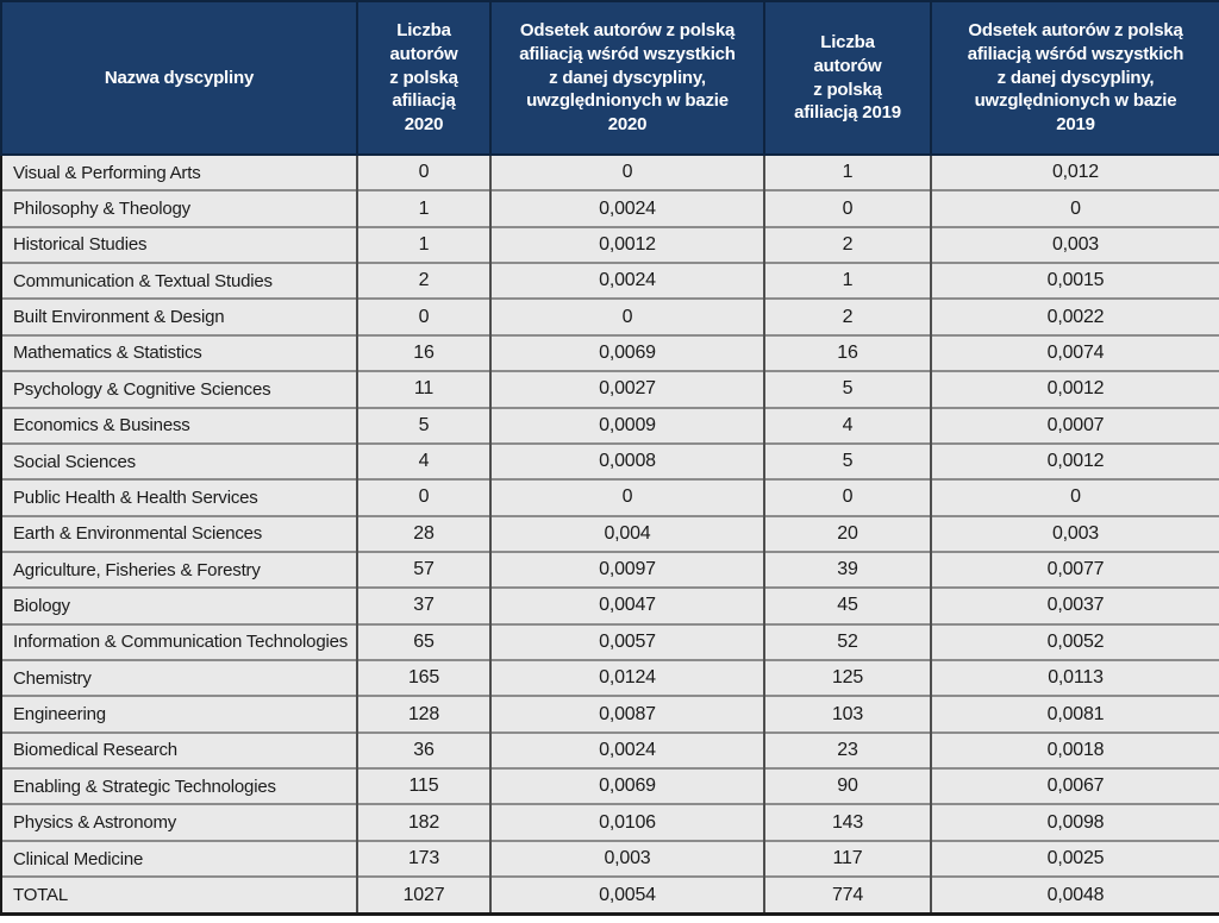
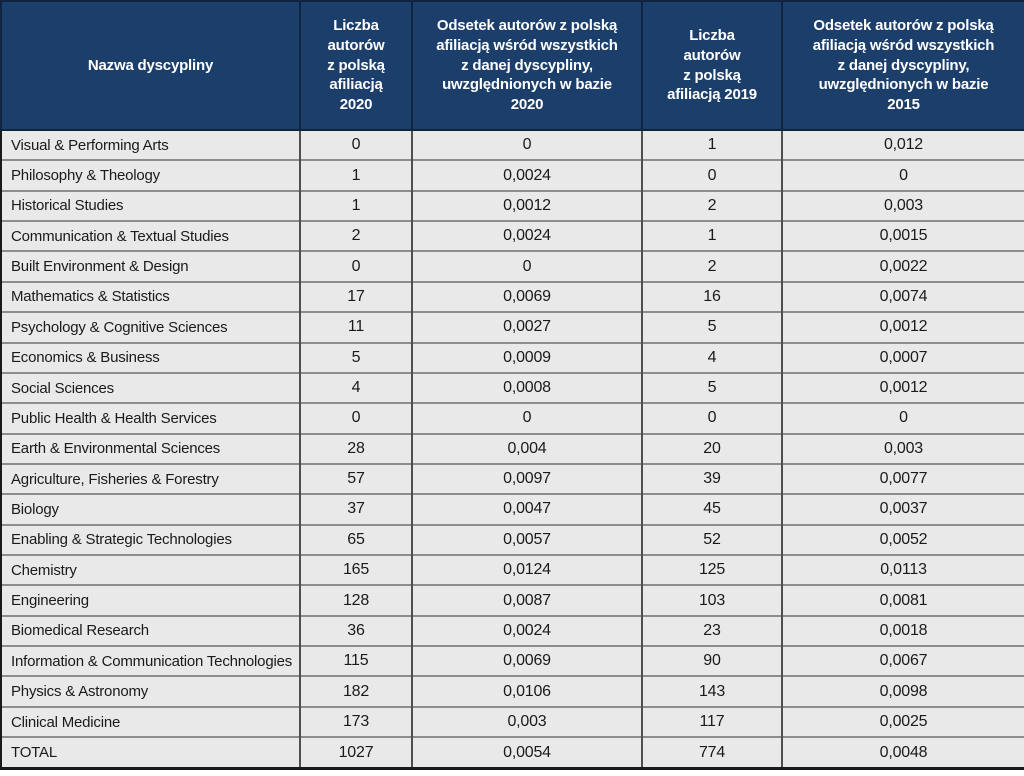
- Nazwa dyscypliny	Liczba autorów z polską afiliacją 2020	Odsetek autorów z polską afiliacją wśród wszystkich z danej dyscypliny, uwzględnionych w bazie 2020	Liczba autorów z polską afiliacją 2019	Odsetek autorów z polską afiliacją wśród wszystkich z danej dyscypliny, uwzględnionych w bazie 2019
+ Nazwa dyscypliny	Liczba autorów z polską afiliacją 2020	Odsetek autorów z polską afiliacją wśród wszystkich z danej dyscypliny, uwzględnionych w bazie 2020	Liczba autorów z polską afiliacją 2019	Odsetek autorów z polską afiliacją wśród wszystkich z danej dyscypliny, uwzględnionych w bazie 2015
  Visual & Performing Arts	0	0	1	0,012
  Philosophy & Theology	1	0,0024	0	0
  Historical Studies	1	0,0012	2	0,003
  Communication & Textual Studies	2	0,0024	1	0,0015
  Built Environment & Design	0	0	2	0,0022
- Mathematics & Statistics	16	0,0069	16	0,0074
+ Mathematics & Statistics	17	0,0069	16	0,0074
  Psychology & Cognitive Sciences	11	0,0027	5	0,0012
  Economics & Business	5	0,0009	4	0,0007
  Social Sciences	4	0,0008	5	0,0012
  Public Health & Health Services	0	0	0	0
  Earth & Environmental Sciences	28	0,004	20	0,003
  Agriculture, Fisheries & Forestry	57	0,0097	39	0,0077
  Biology	37	0,0047	45	0,0037
- Information & Communication Technologies	65	0,0057	52	0,0052
+ Enabling & Strategic Technologies	65	0,0057	52	0,0052
  Chemistry	165	0,0124	125	0,0113
  Engineering	128	0,0087	103	0,0081
  Biomedical Research	36	0,0024	23	0,0018
- Enabling & Strategic Technologies	115	0,0069	90	0,0067
+ Information & Communication Technologies	115	0,0069	90	0,0067
  Physics & Astronomy	182	0,0106	143	0,0098
  Clinical Medicine	173	0,003	117	0,0025
  TOTAL	1027	0,0054	774	0,0048
